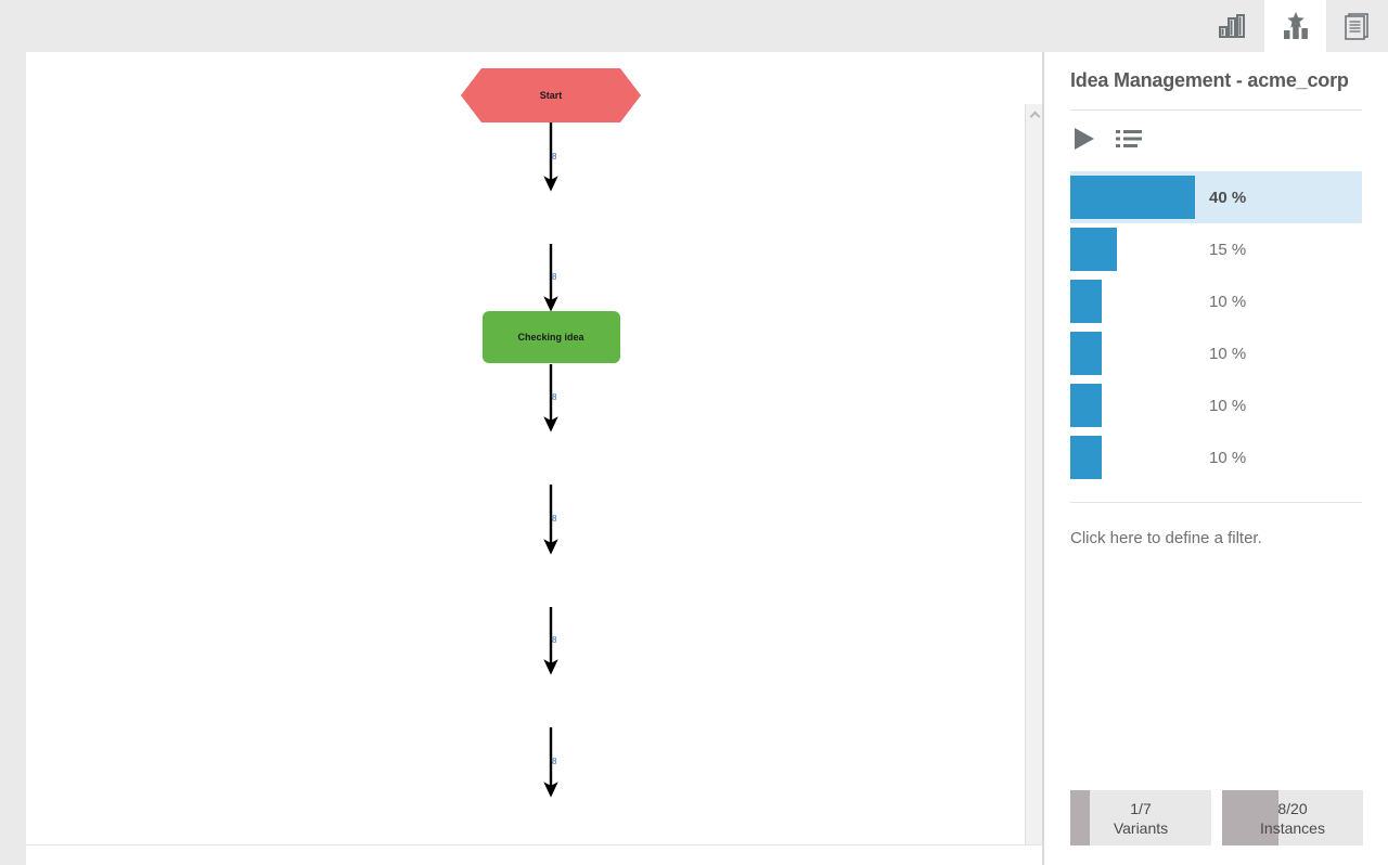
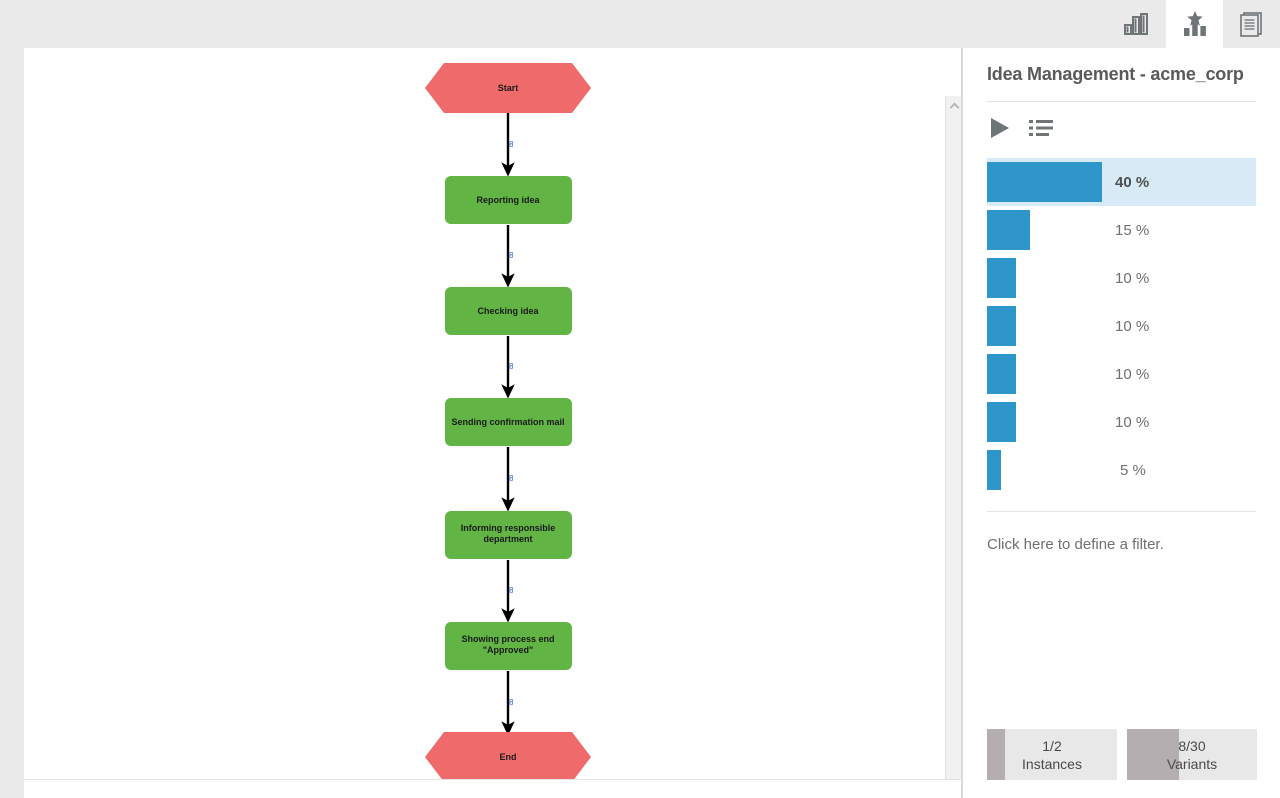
  8
  8
  8
  8
  8
  8
  Start
+ Reporting idea
  Checking idea
+ Sending confirmation mail
+ Informing responsible
+ department
+ Showing process end
+ "Approved"
+ End
  Idea Management - acme_corp
  40 %
  15 %
  10 %
  10 %
  10 %
  10 %
+ 5 %
  Click here to define a filter.
- 1/7
+ 1/2
- Variants
+ Instances
- 8/20
+ 8/30
- Instances
+ Variants
